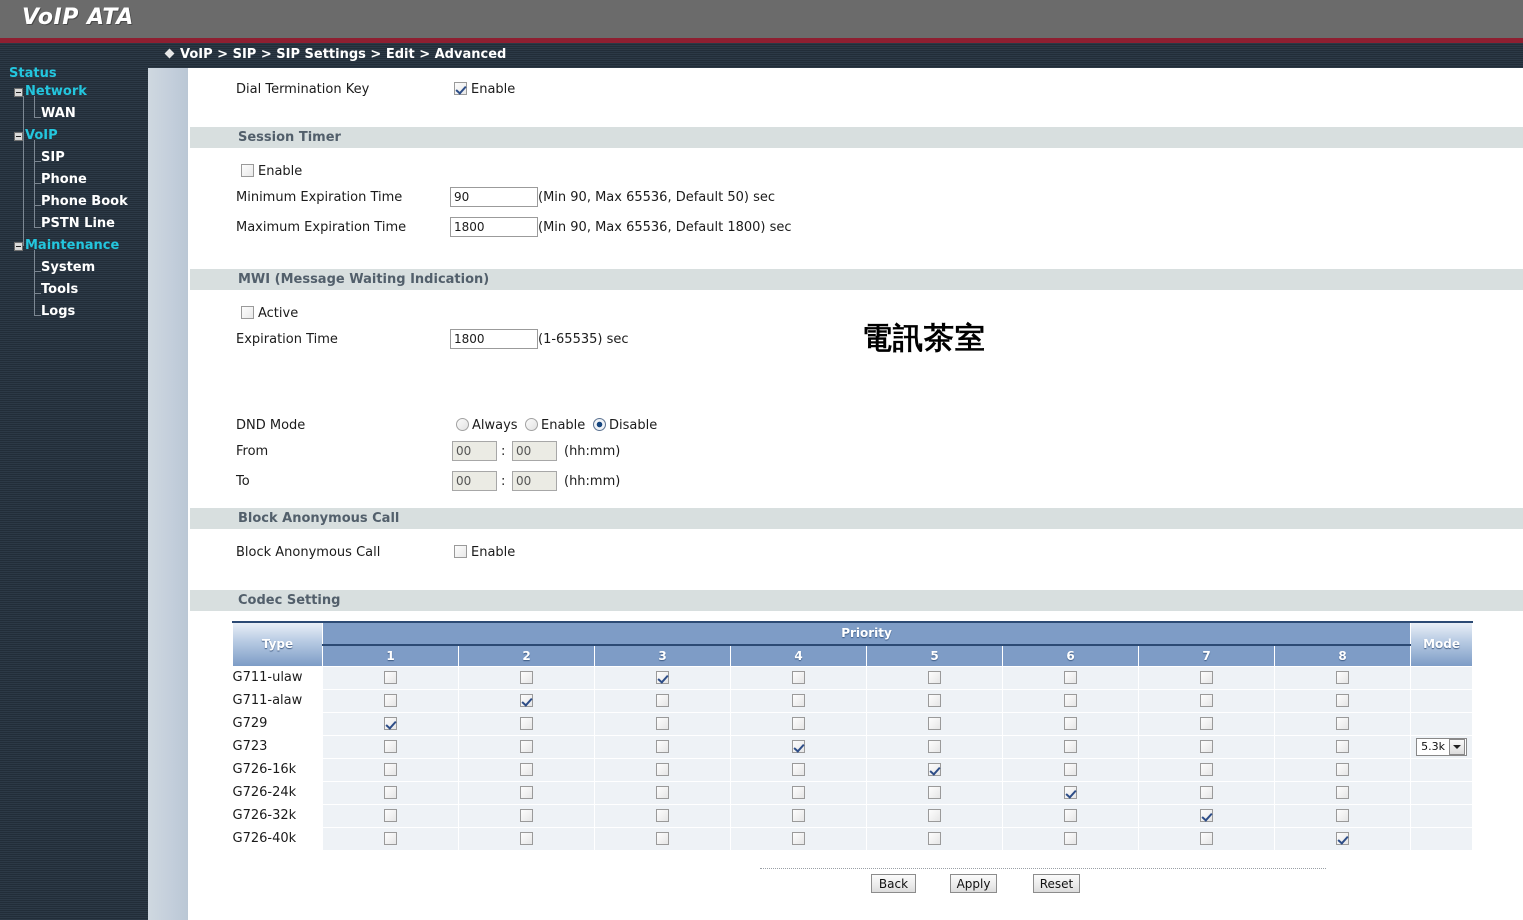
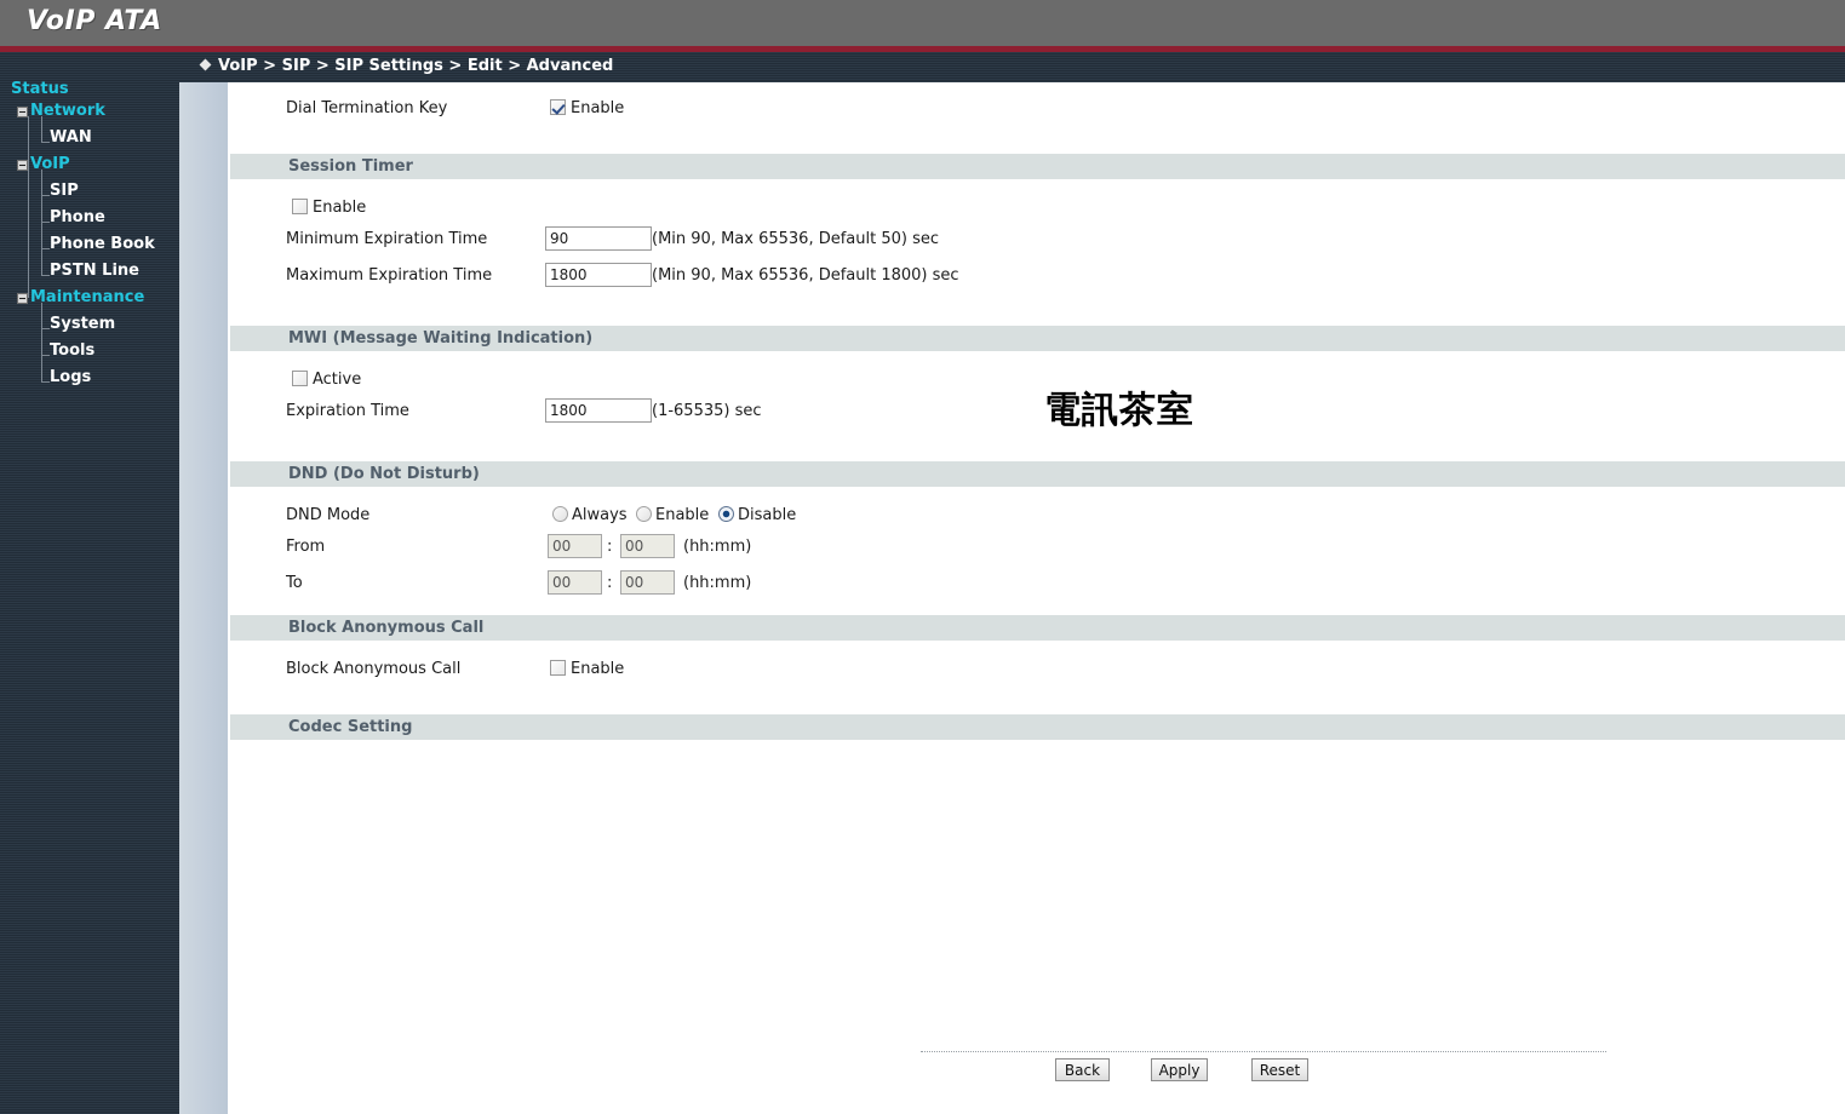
  VoIP ATA
  Status
  Network
  WAN
  VoIP
  SIP
  Phone
  Phone Book
  PSTN Line
  Maintenance
  System
  Tools
  Logs
  VoIP > SIP > SIP Settings > Edit > Advanced
  Dial Termination Key
  Enable
  Session Timer
  Enable
  Minimum Expiration Time
  90
  (Min 90, Max 65536, Default 50) sec
  Maximum Expiration Time
  1800
  (Min 90, Max 65536, Default 1800) sec
  MWI (Message Waiting Indication)
  Active
  Expiration Time
  1800
  (1-65535) sec
  電訊茶室
+ DND (Do Not Disturb)
  DND Mode
  Always
  Enable
  Disable
  From
  00
  :
  00
  (hh:mm)
  To
  00
  :
  00
  (hh:mm)
  Block Anonymous Call
  Block Anonymous Call
  Enable
  Codec Setting
- Type	Priority	Mode
- 1	2	3	4	5	6	7	8
- G711-ulaw
- G711-alaw
- G729
- G723									5.3k
- G726-16k
- G726-24k
- G726-32k
- G726-40k
  Back
  Apply
  Reset
